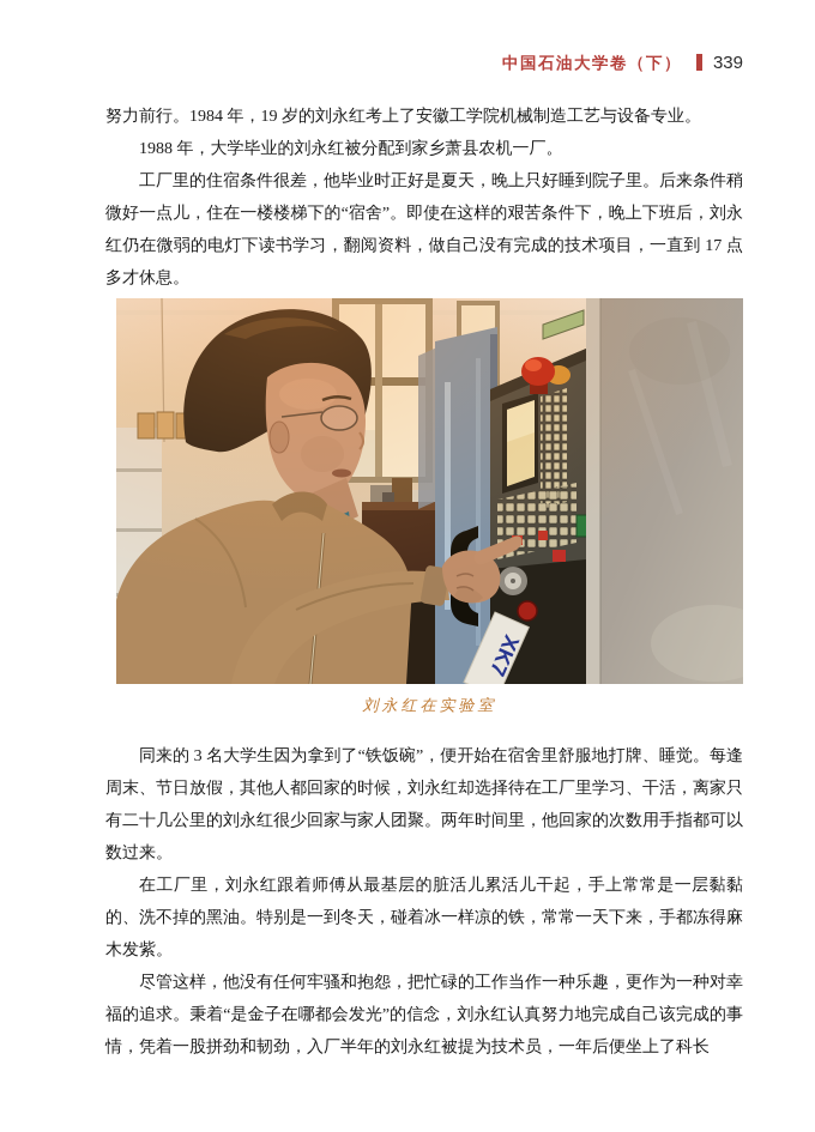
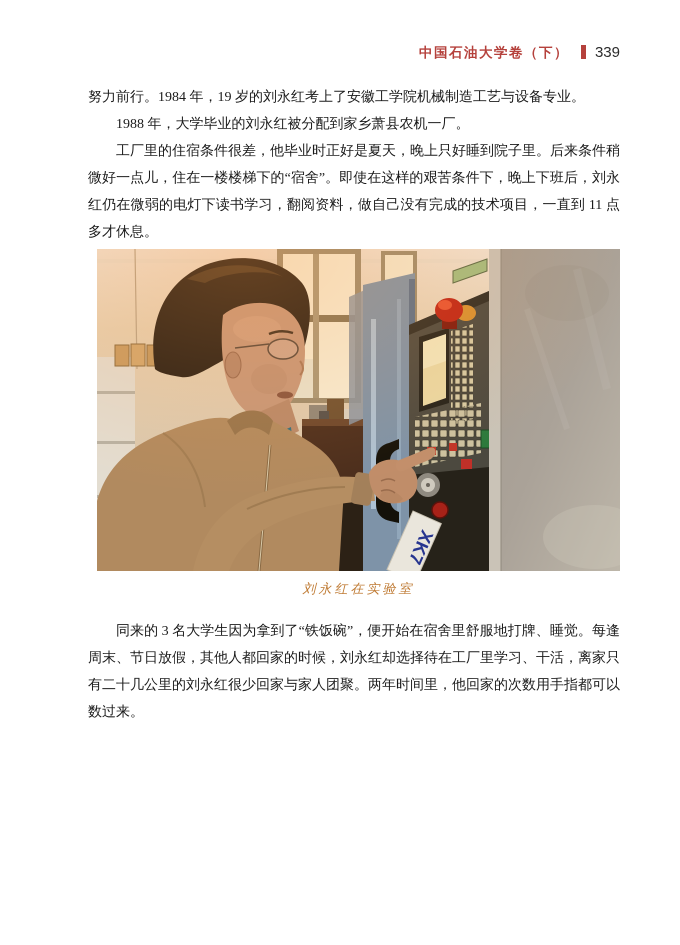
  中国石油大学卷（下） 339
  努力前行。1984 年，19 岁的刘永红考上了安徽工学院机械制造工艺与设备专业。
  1988 年，大学毕业的刘永红被分配到家乡萧县农机一厂。
- 工厂里的住宿条件很差，他毕业时正好是夏天，晚上只好睡到院子里。后来条件稍微好一点儿，住在一楼楼梯下的“宿舍”。即使在这样的艰苦条件下，晚上下班后，刘永红仍在微弱的电灯下读书学习，翻阅资料，做自己没有完成的技术项目，一直到 17 点多才休息。
+ 工厂里的住宿条件很差，他毕业时正好是夏天，晚上只好睡到院子里。后来条件稍微好一点儿，住在一楼楼梯下的“宿舍”。即使在这样的艰苦条件下，晚上下班后，刘永红仍在微弱的电灯下读书学习，翻阅资料，做自己没有完成的技术项目，一直到 11 点多才休息。
  刘永红在实验室
  同来的 3 名大学生因为拿到了“铁饭碗”，便开始在宿舍里舒服地打牌、睡觉。每逢周末、节日放假，其他人都回家的时候，刘永红却选择待在工厂里学习、干活，离家只有二十几公里的刘永红很少回家与家人团聚。两年时间里，他回家的次数用手指都可以数过来。
- 在工厂里，刘永红跟着师傅从最基层的脏活儿累活儿干起，手上常常是一层黏黏的、洗不掉的黑油。特别是一到冬天，碰着冰一样凉的铁，常常一天下来，手都冻得麻木发紫。
- 尽管这样，他没有任何牢骚和抱怨，把忙碌的工作当作一种乐趣，更作为一种对幸福的追求。秉着“是金子在哪都会发光”的信念，刘永红认真努力地完成自己该完成的事情，凭着一股拼劲和韧劲，入厂半年的刘永红被提为技术员，一年后便坐上了科长
